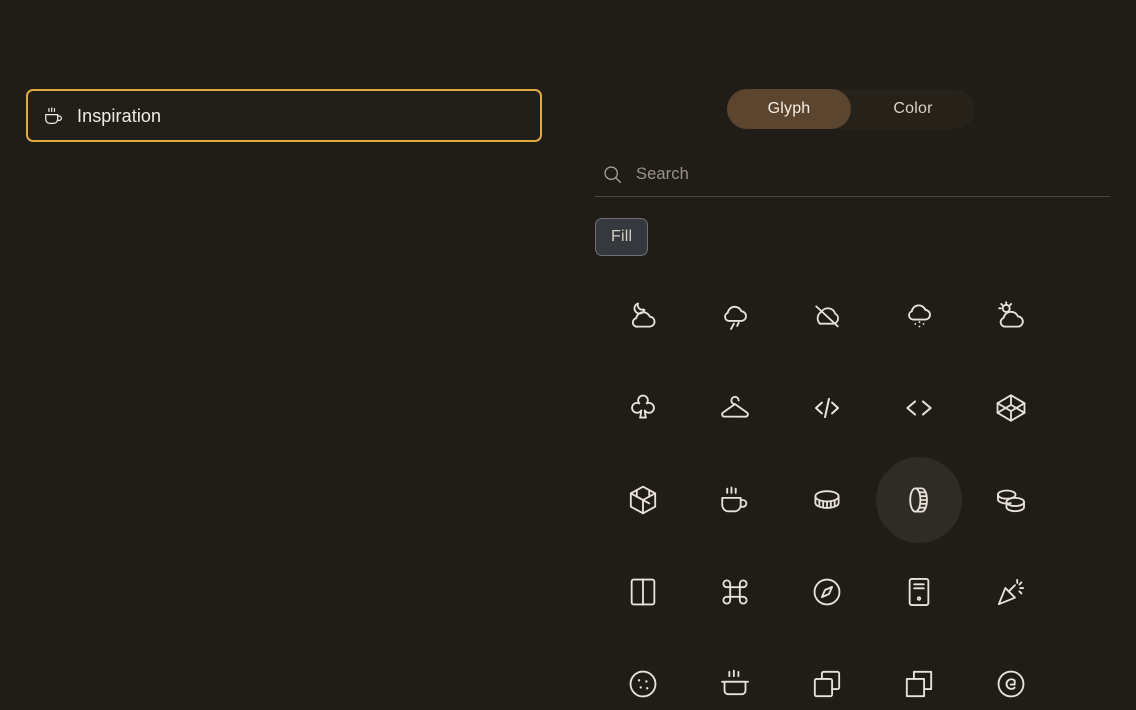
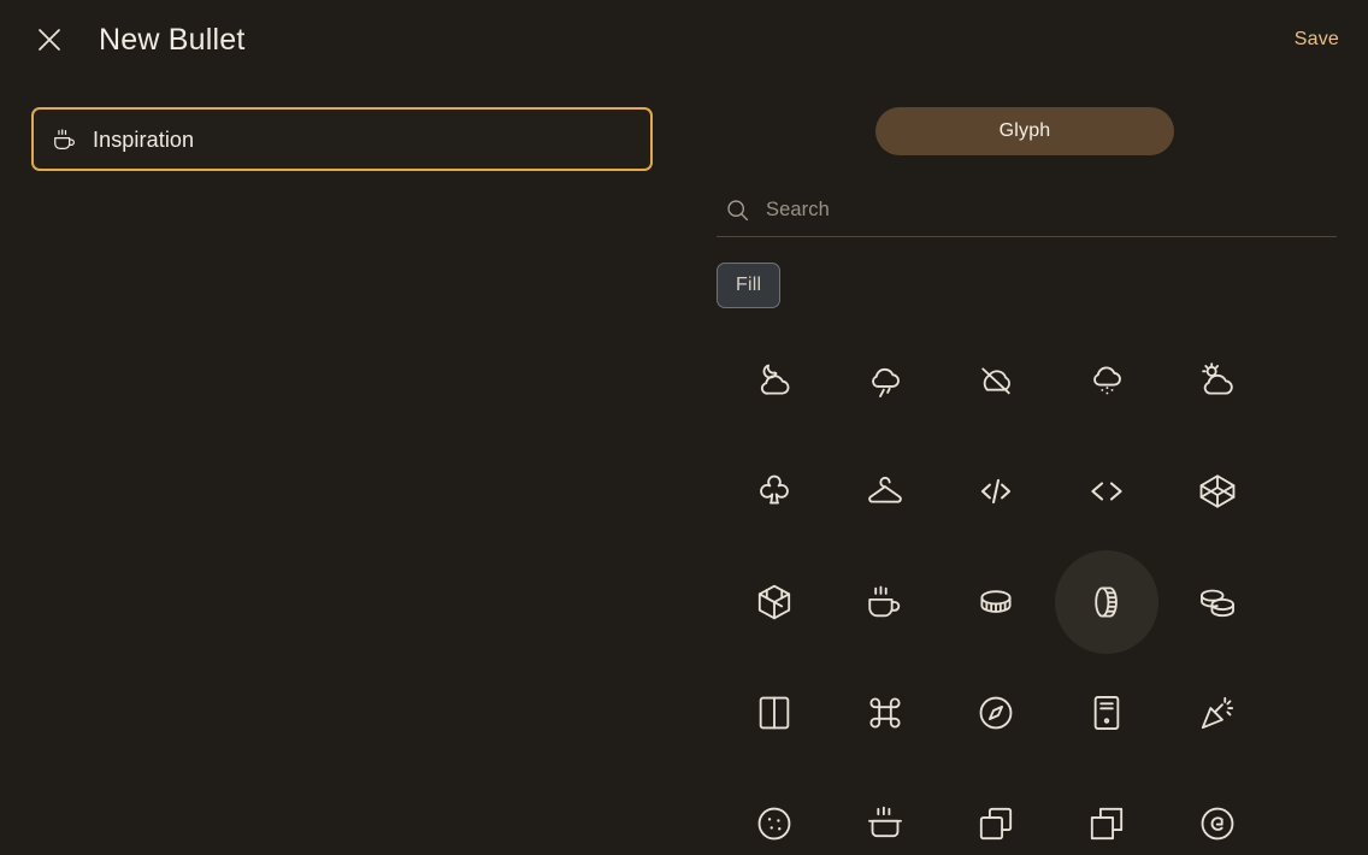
+ New Bullet
+ Save
  Inspiration
  Glyph
- Color
  Search
  Fill
